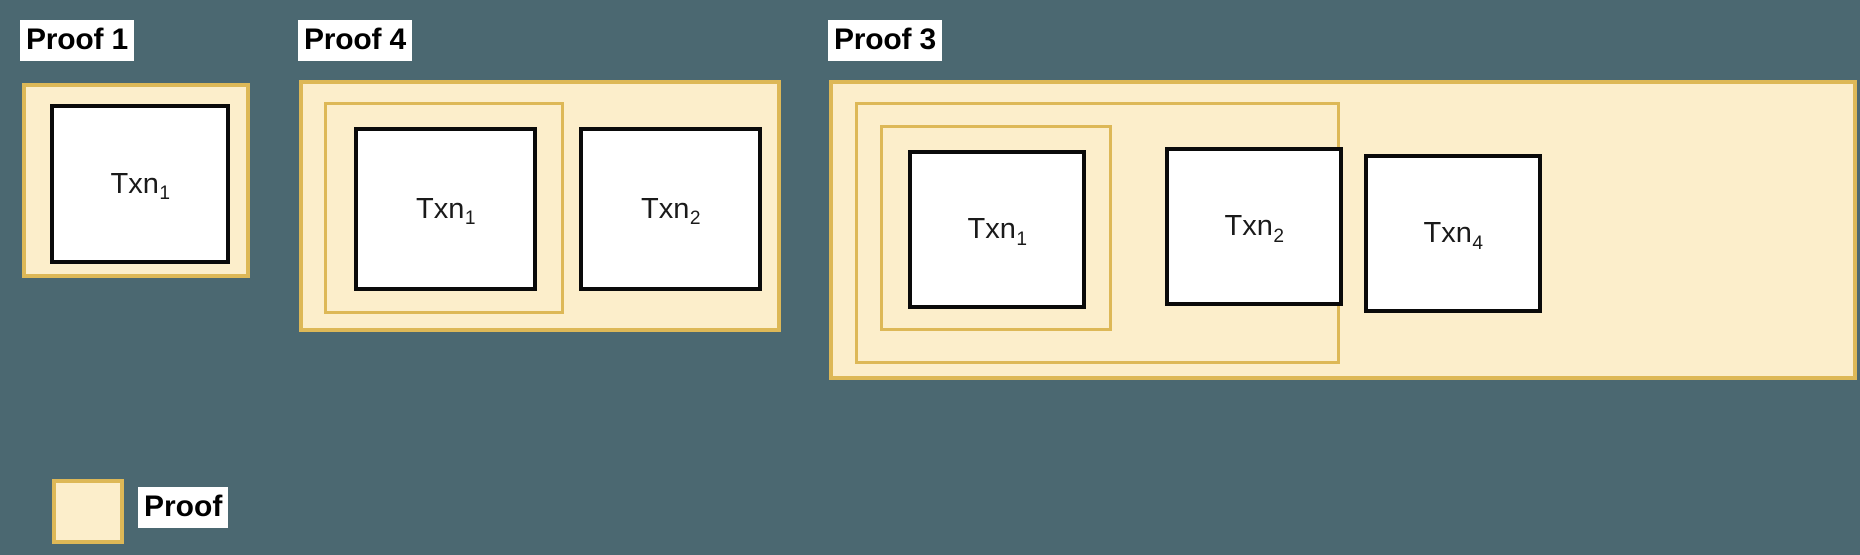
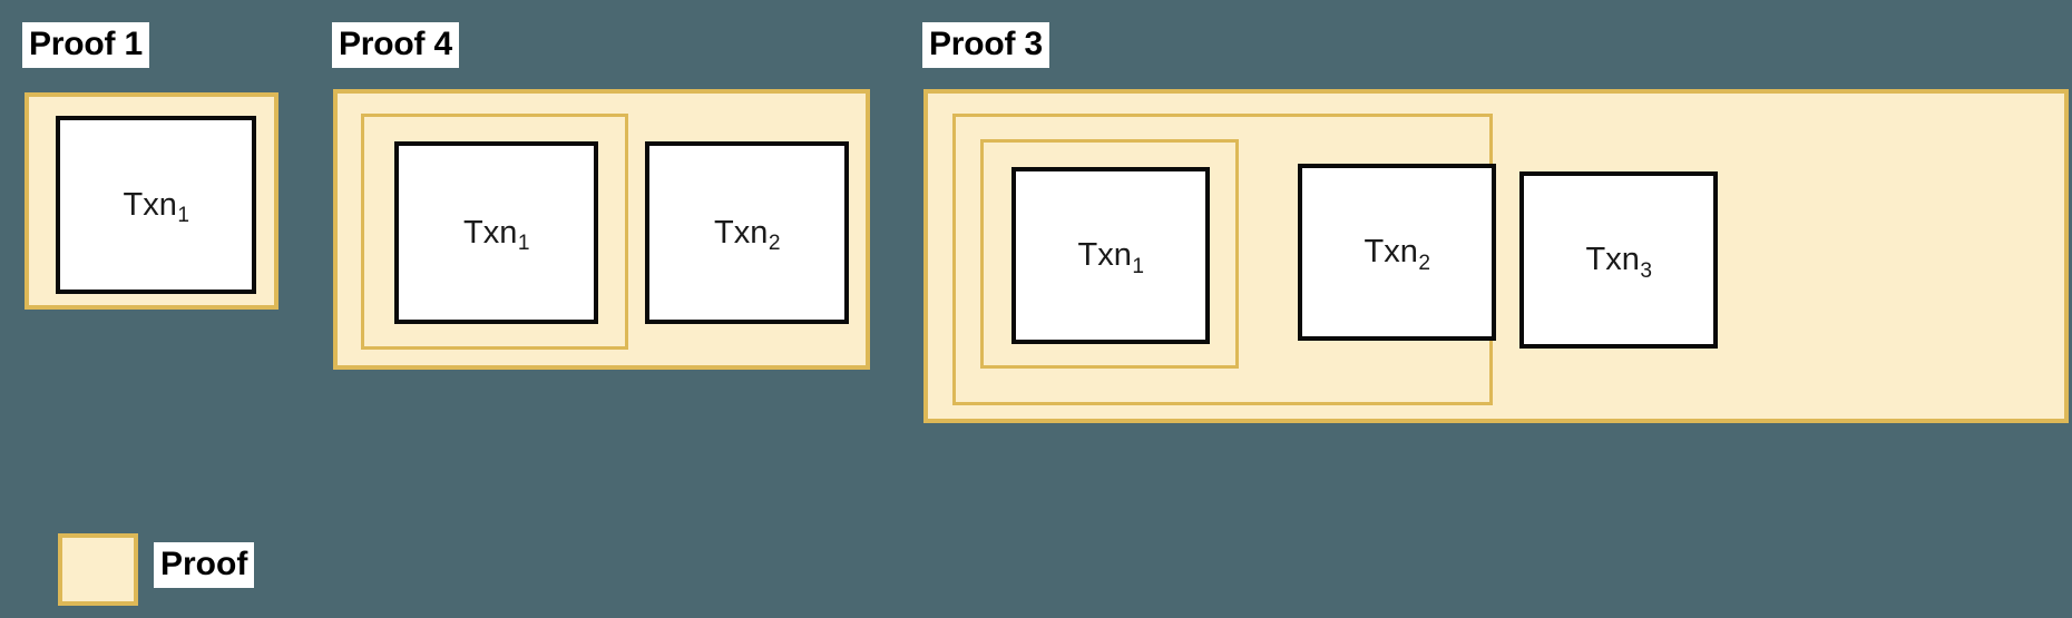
  Proof 1
  Txn1
  Proof 4
  Txn1
  Txn2
  Proof 3
  Txn1
  Txn2
- Txn4
+ Txn3
  Proof
